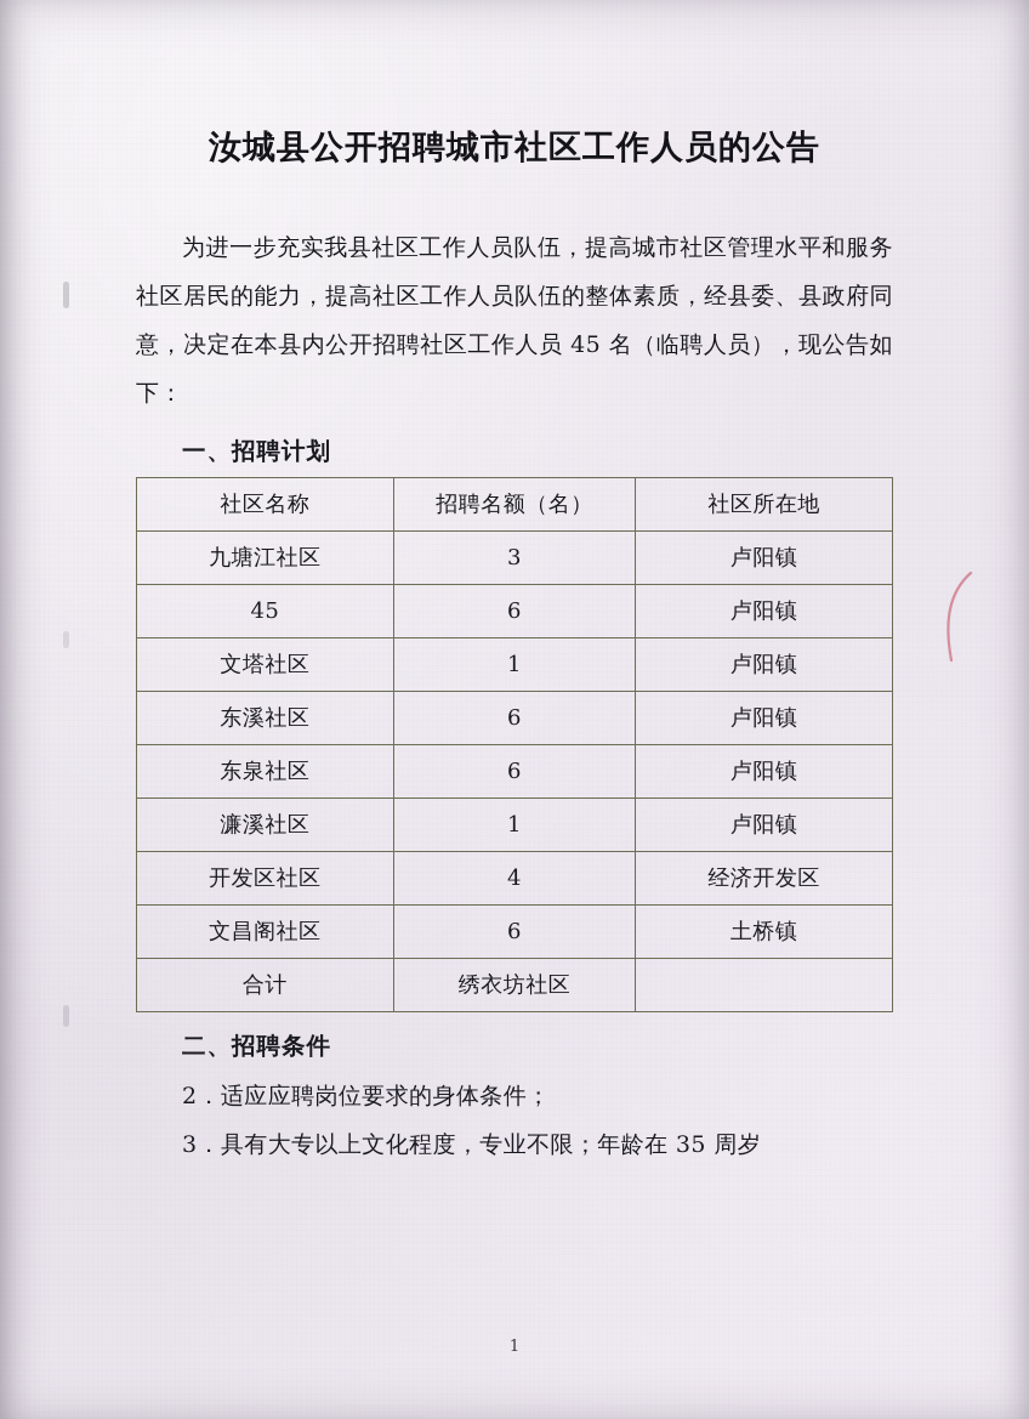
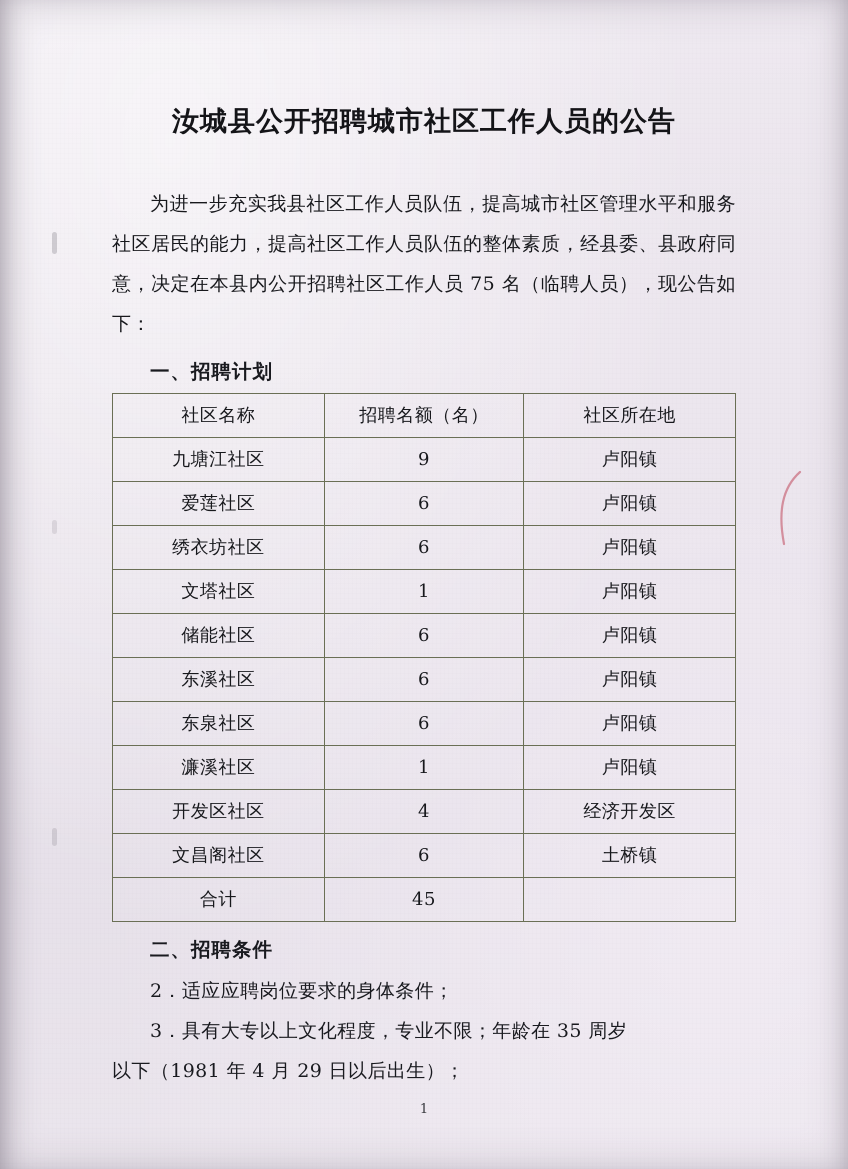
  汝城县公开招聘城市社区工作人员的公告
- 为进一步充实我县社区工作人员队伍，提高城市社区管理水平和服务社区居民的能力，提高社区工作人员队伍的整体素质，经县委、县政府同意，决定在本县内公开招聘社区工作人员 45 名（临聘人员），现公告如下：
+ 为进一步充实我县社区工作人员队伍，提高城市社区管理水平和服务社区居民的能力，提高社区工作人员队伍的整体素质，经县委、县政府同意，决定在本县内公开招聘社区工作人员 75 名（临聘人员），现公告如下：
  一、招聘计划
  社区名称	招聘名额（名）	社区所在地
- 九塘江社区	3	卢阳镇
+ 九塘江社区	9	卢阳镇
+ 爱莲社区	6	卢阳镇
- 45	6	卢阳镇
+ 绣衣坊社区	6	卢阳镇
  文塔社区	1	卢阳镇
+ 储能社区	6	卢阳镇
  东溪社区	6	卢阳镇
  东泉社区	6	卢阳镇
  濂溪社区	1	卢阳镇
  开发区社区	4	经济开发区
  文昌阁社区	6	土桥镇
- 合计	绣衣坊社区
+ 合计	45
  二、招聘条件
  2．适应应聘岗位要求的身体条件；
  3．具有大专以上文化程度，专业不限；年龄在 35 周岁
+ 以下（1981 年 4 月 29 日以后出生）；
  1
